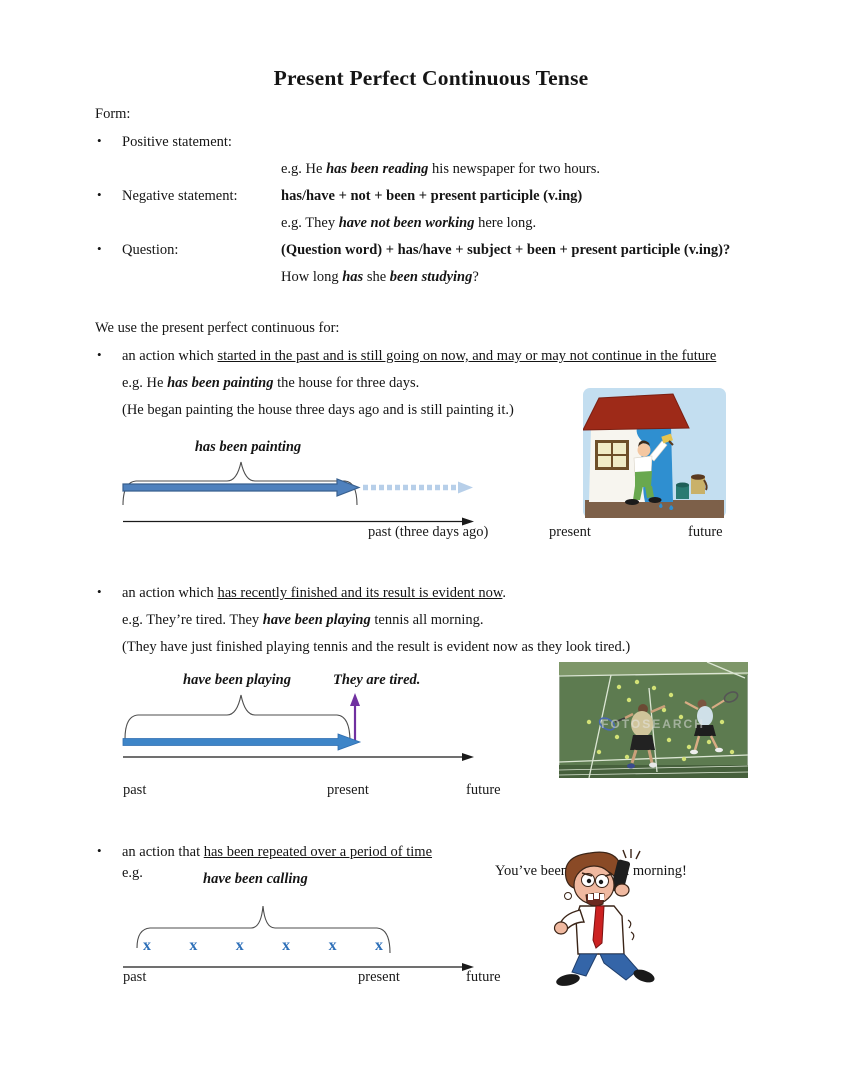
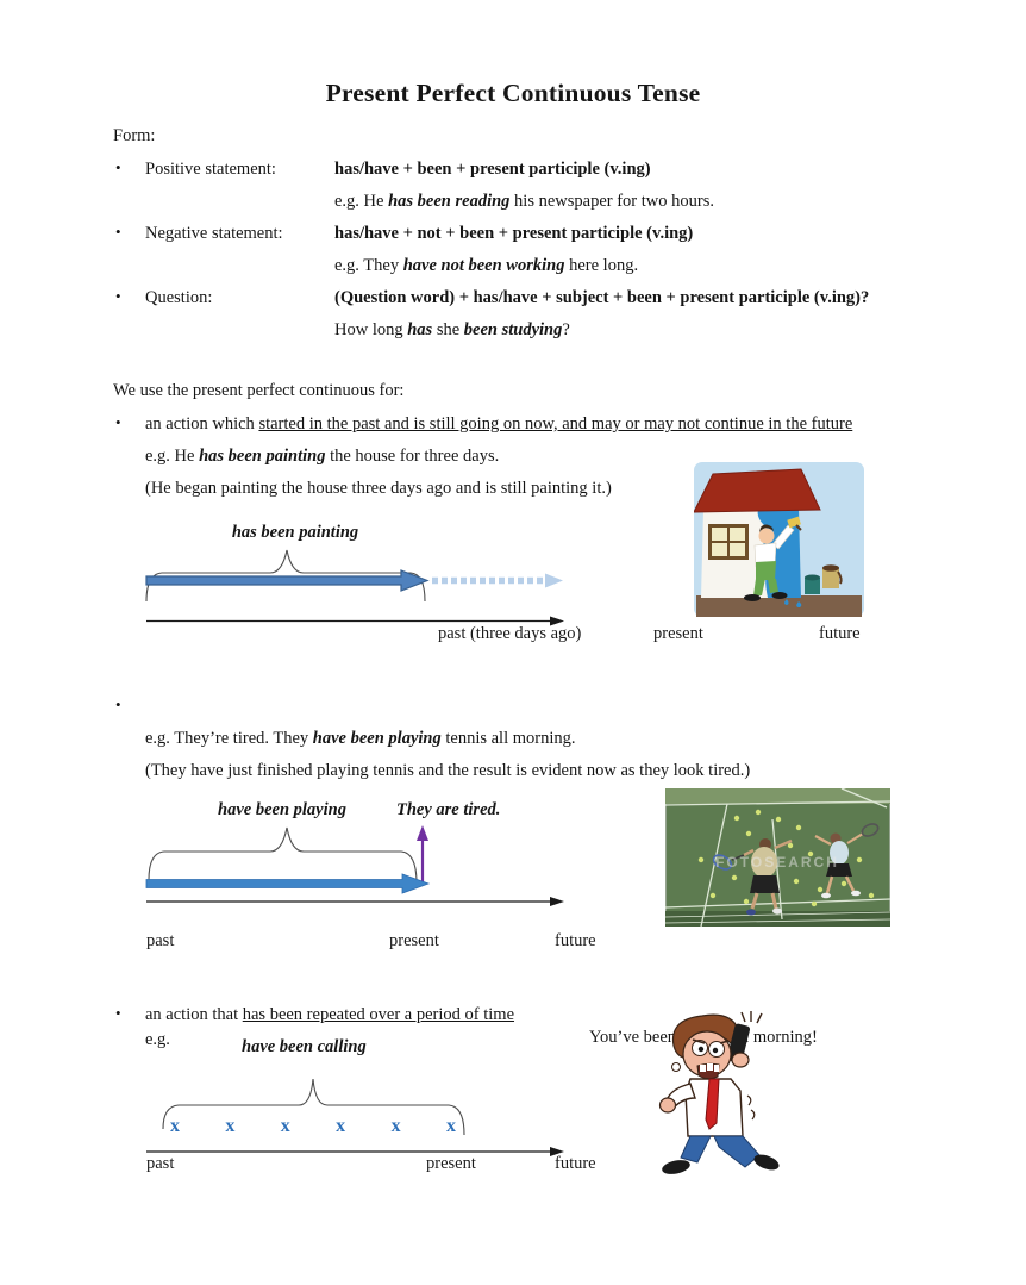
  Present Perfect Continuous Tense
  Form:
  Positive statement:
+ has/have + been + present participle (v.ing)
  e.g. He has been reading his newspaper for two hours.
  Negative statement:
  has/have + not + been + present participle (v.ing)
  e.g. They have not been working here long.
  Question:
  (Question word) + has/have + subject + been + present participle (v.ing)?
  How long has she been studying?
  We use the present perfect continuous for:
  an action which started in the past and is still going on now, and may or may not continue in the future
  e.g. He has been painting the house for three days.
  (He began painting the house three days ago and is still painting it.)
  has been painting
  past (three days ago)
  present
  future
- an action which has recently finished and its result is evident now.
  e.g. They’re tired. They have been playing tennis all morning.
  (They have just finished playing tennis and the result is evident now as they look tired.)
  have been playing
  They are tired.
  past
  present
  future
  FOTOSEARCH
  an action that has been repeated over a period of time
  e.g.
  have been calling
  x
  x
  x
  x
  x
  x
  past
  present
  future
